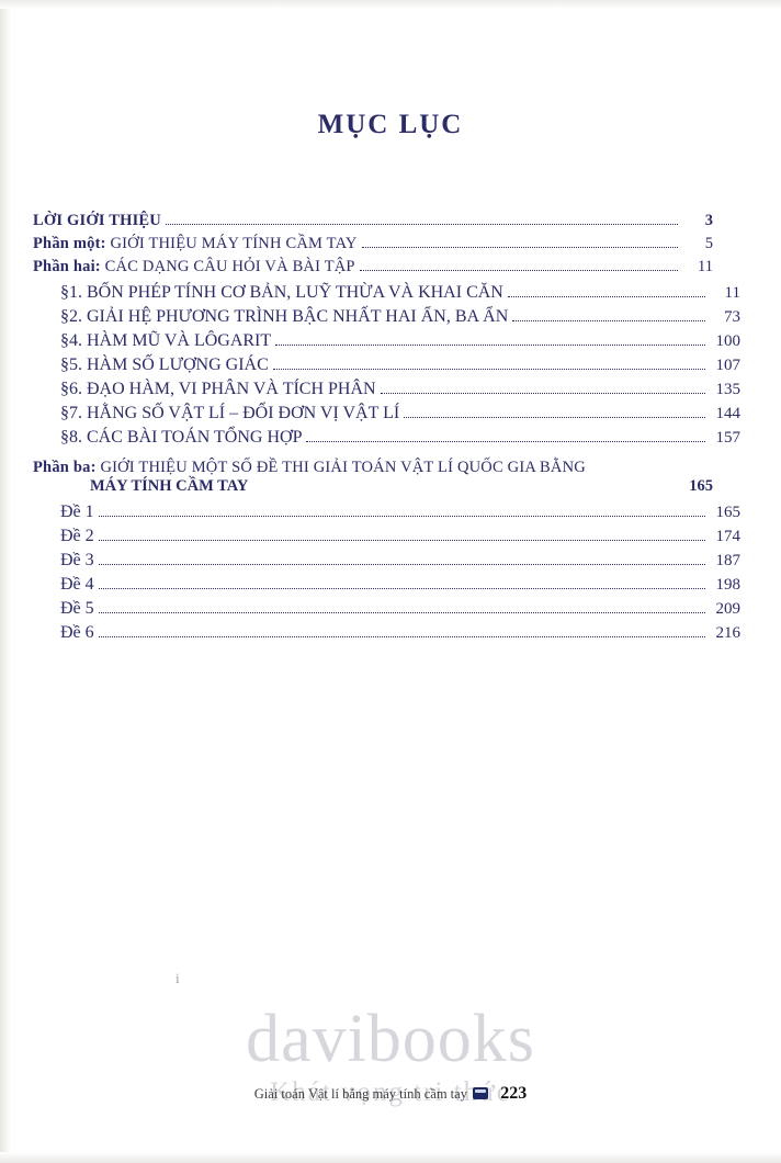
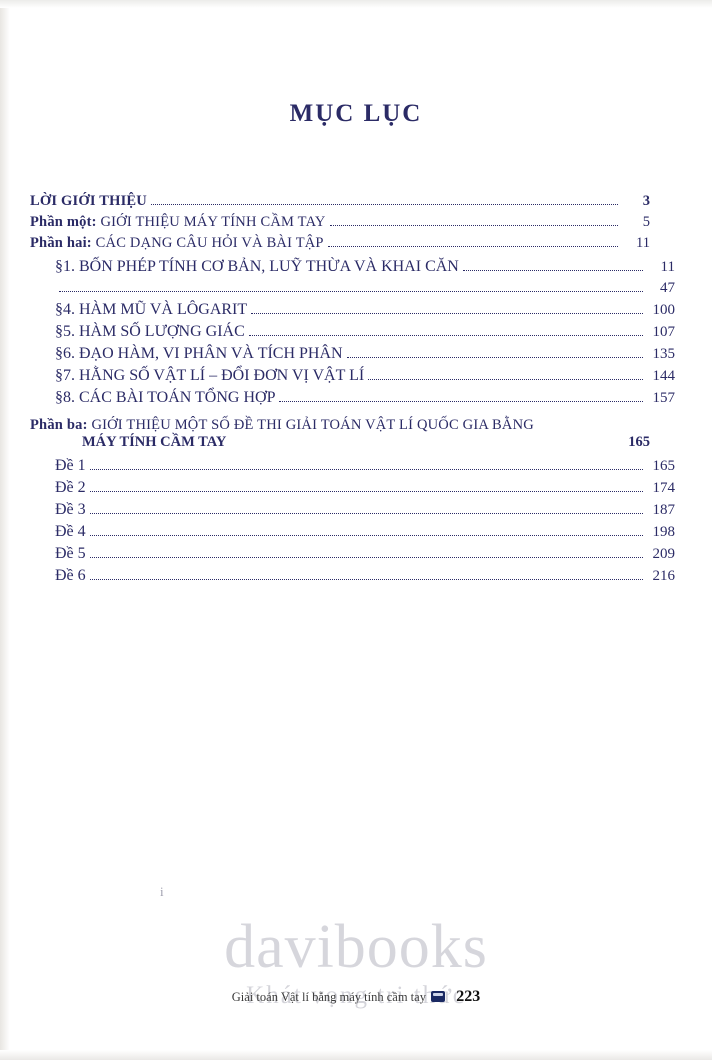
  MỤC LỤC
  LỜI GIỚI THIỆU
  3
  Phần một: GIỚI THIỆU MÁY TÍNH CẦM TAY
  5
  Phần hai: CÁC DẠNG CÂU HỎI VÀ BÀI TẬP
  11
  §1. BỐN PHÉP TÍNH CƠ BẢN, LUỸ THỪA VÀ KHAI CĂN
  11
- §2. GIẢI HỆ PHƯƠNG TRÌNH BẬC NHẤT HAI ẨN, BA ẨN
- 73
+ 47
  §4. HÀM MŨ VÀ LÔGARIT
  100
  §5. HÀM SỐ LƯỢNG GIÁC
  107
  §6. ĐẠO HÀM, VI PHÂN VÀ TÍCH PHÂN
  135
  §7. HẰNG SỐ VẬT LÍ – ĐỔI ĐƠN VỊ VẬT LÍ
  144
  §8. CÁC BÀI TOÁN TỔNG HỢP
  157
  Phần ba: GIỚI THIỆU MỘT SỐ ĐỀ THI GIẢI TOÁN VẬT LÍ QUỐC GIA BẰNG
  MÁY TÍNH CẦM TAY
  165
  Đề 1
  165
  Đề 2
  174
  Đề 3
  187
  Đề 4
  198
  Đề 5
  209
  Đề 6
  216
  i
  davibooks
  Khát vọng tri thc
  Giải toán Vật lí bằng máy tính cầm tay 223
